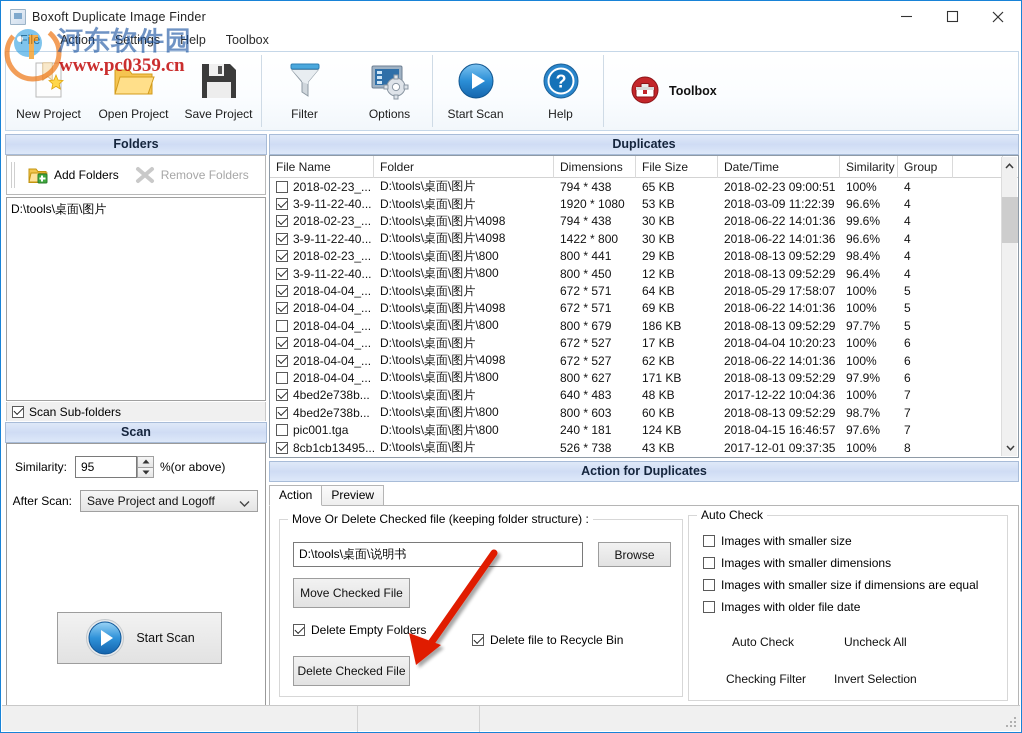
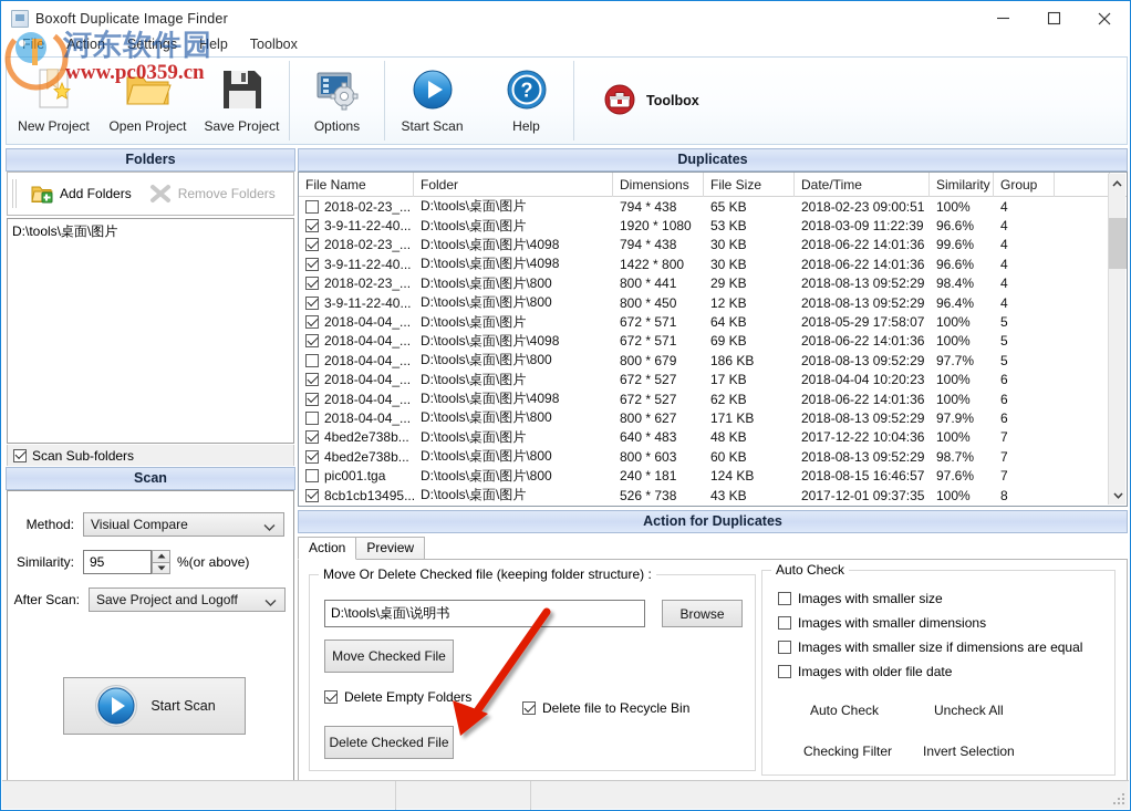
  Boxoft Duplicate Image Finder
  File
  Action
  Settings
  Help
  Toolbox
  New Project
  Open Project
  Save Project
- Filter
  Options
  Start Scan
  ?
  Help
  Toolbox
  河东软件园
  www.pc0359.cn
  Folders
  Add Folders
  Remove Folders
  D:\tools\桌面\图片
  Scan Sub-folders
  Scan
+ Method:
+ Visiual Compare
  Similarity:
  95
  %(or above)
  After Scan:
  Save Project and Logoff
  Start Scan
  Duplicates
  File Name
  Folder
  Dimensions
  File Size
  Date/Time
  Similarity
  Group
  2018-02-23_...
  D:\tools\桌面\图片
  794 * 438
  65 KB
  2018-02-23 09:00:51
  100%
  4
  3-9-11-22-40...
  D:\tools\桌面\图片
  1920 * 1080
  53 KB
  2018-03-09 11:22:39
  96.6%
  4
  2018-02-23_...
  D:\tools\桌面\图片\4098
  794 * 438
  30 KB
  2018-06-22 14:01:36
  99.6%
  4
  3-9-11-22-40...
  D:\tools\桌面\图片\4098
  1422 * 800
  30 KB
  2018-06-22 14:01:36
  96.6%
  4
  2018-02-23_...
  D:\tools\桌面\图片\800
  800 * 441
  29 KB
  2018-08-13 09:52:29
  98.4%
  4
  3-9-11-22-40...
  D:\tools\桌面\图片\800
  800 * 450
  12 KB
  2018-08-13 09:52:29
  96.4%
  4
  2018-04-04_...
  D:\tools\桌面\图片
  672 * 571
  64 KB
  2018-05-29 17:58:07
  100%
  5
  2018-04-04_...
  D:\tools\桌面\图片\4098
  672 * 571
  69 KB
  2018-06-22 14:01:36
  100%
  5
  2018-04-04_...
  D:\tools\桌面\图片\800
  800 * 679
  186 KB
  2018-08-13 09:52:29
  97.7%
  5
  2018-04-04_...
  D:\tools\桌面\图片
  672 * 527
  17 KB
  2018-04-04 10:20:23
  100%
  6
  2018-04-04_...
  D:\tools\桌面\图片\4098
  672 * 527
  62 KB
  2018-06-22 14:01:36
  100%
  6
  2018-04-04_...
  D:\tools\桌面\图片\800
  800 * 627
  171 KB
  2018-08-13 09:52:29
  97.9%
  6
  4bed2e738b...
  D:\tools\桌面\图片
  640 * 483
  48 KB
  2017-12-22 10:04:36
  100%
  7
  4bed2e738b...
  D:\tools\桌面\图片\800
  800 * 603
  60 KB
  2018-08-13 09:52:29
  98.7%
  7
  pic001.tga
  D:\tools\桌面\图片\800
  240 * 181
  124 KB
- 2018-04-15 16:46:57
+ 2018-08-15 16:46:57
  97.6%
  7
  8cb1cb13495...
  D:\tools\桌面\图片
  526 * 738
  43 KB
  2017-12-01 09:37:35
  100%
  8
  Action for Duplicates
  Action
  Preview
  Move Or Delete Checked file (keeping folder structure) :
  D:\tools\桌面\说明书
  Browse
  Move Checked File
  Delete Empty Folders
  Delete file to Recycle Bin
  Delete Checked File
  Auto Check
  Images with smaller size
  Images with smaller dimensions
  Images with smaller size if dimensions are equal
  Images with older file date
  Auto Check
  Uncheck All
  Checking Filter
  Invert Selection
